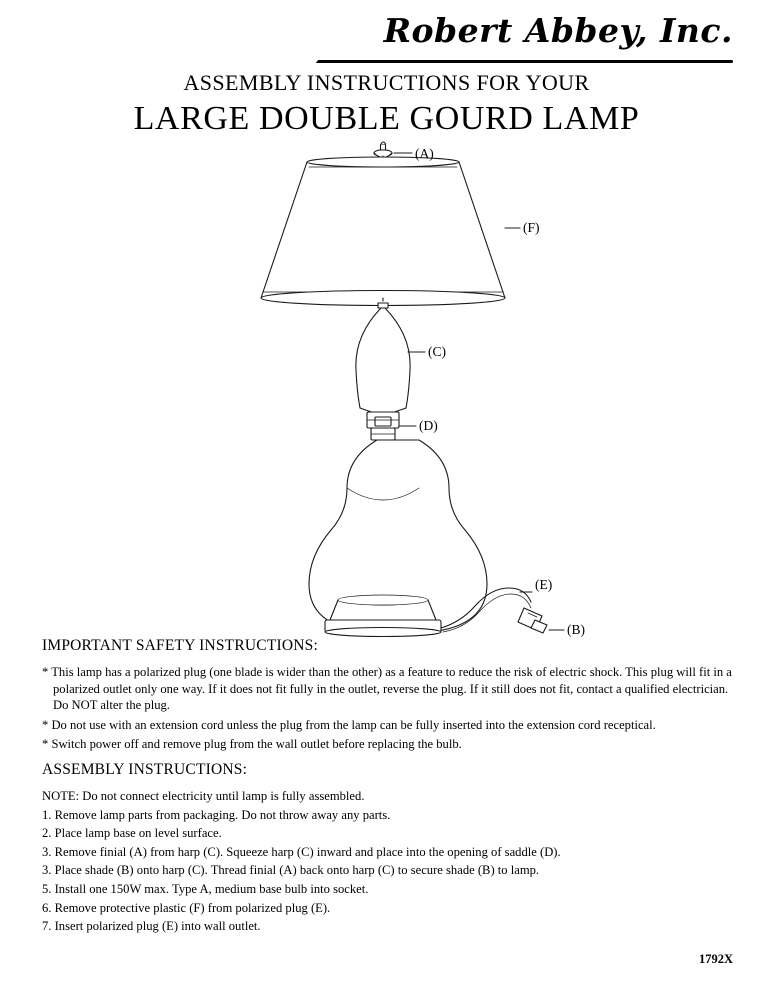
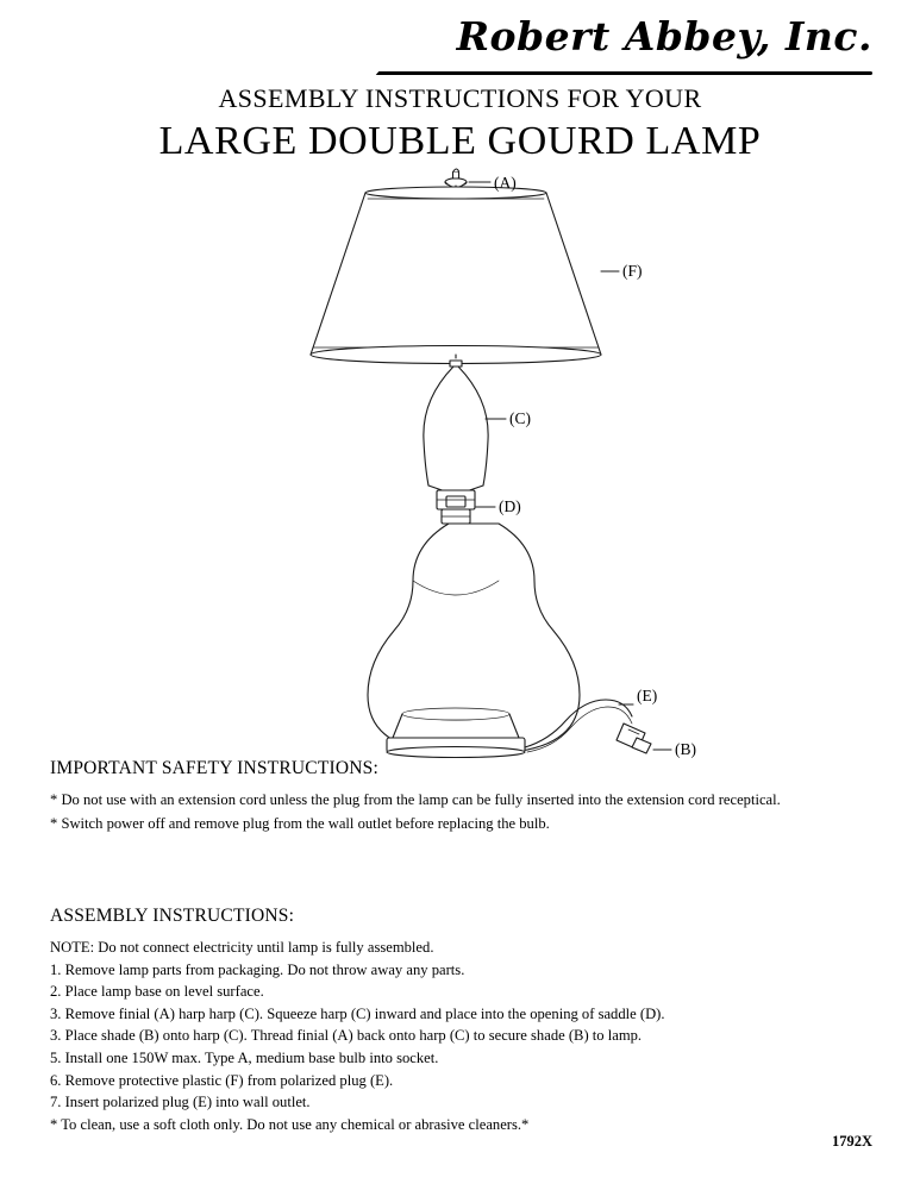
  Robert Abbey, Inc.
  ASSEMBLY INSTRUCTIONS FOR YOUR
  LARGE DOUBLE GOURD LAMP
  (A)
  (F)
  (C)
  (D)
  (E)
  (B)
  IMPORTANT SAFETY INSTRUCTIONS:
- * This lamp has a polarized plug (one blade is wider than the other) as a feature to reduce the risk of electric shock. This plug will fit in a polarized outlet only one way. If it does not fit fully in the outlet, reverse the plug. If it still does not fit, contact a qualified electrician. Do NOT alter the plug.
  * Do not use with an extension cord unless the plug from the lamp can be fully inserted into the extension cord receptical.
  * Switch power off and remove plug from the wall outlet before replacing the bulb.
  ASSEMBLY INSTRUCTIONS:
  NOTE: Do not connect electricity until lamp is fully assembled.
  1. Remove lamp parts from packaging. Do not throw away any parts.
  2. Place lamp base on level surface.
- 3. Remove finial (A) from harp (C). Squeeze harp (C) inward and place into the opening of saddle (D).
+ 3. Remove finial (A) harp harp (C). Squeeze harp (C) inward and place into the opening of saddle (D).
  3. Place shade (B) onto harp (C). Thread finial (A) back onto harp (C) to secure shade (B) to lamp.
  5. Install one 150W max. Type A, medium base bulb into socket.
  6. Remove protective plastic (F) from polarized plug (E).
  7. Insert polarized plug (E) into wall outlet.
+ * To clean, use a soft cloth only. Do not use any chemical or abrasive cleaners.*
  1792X
